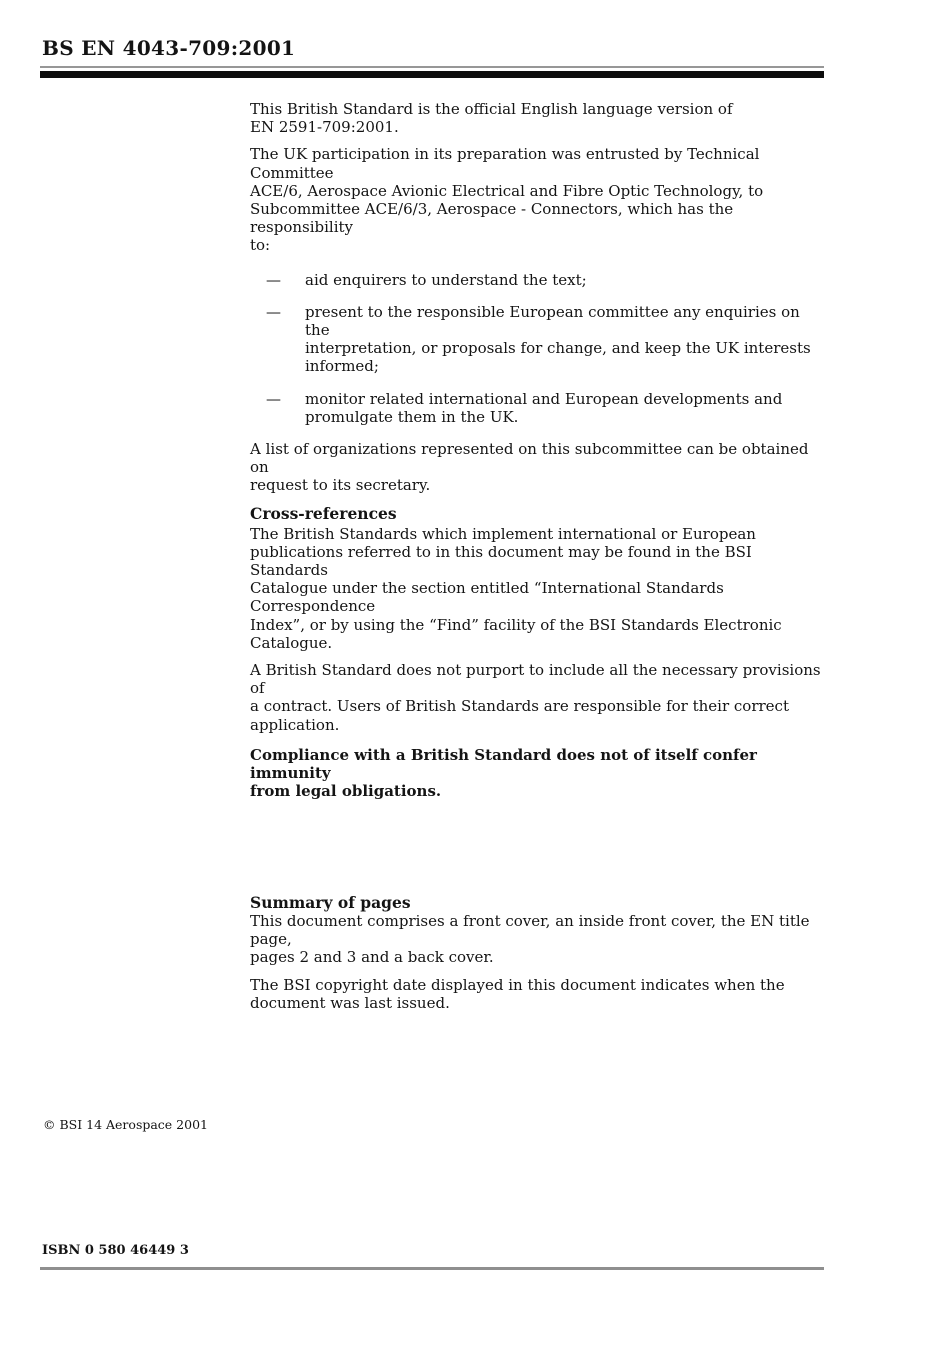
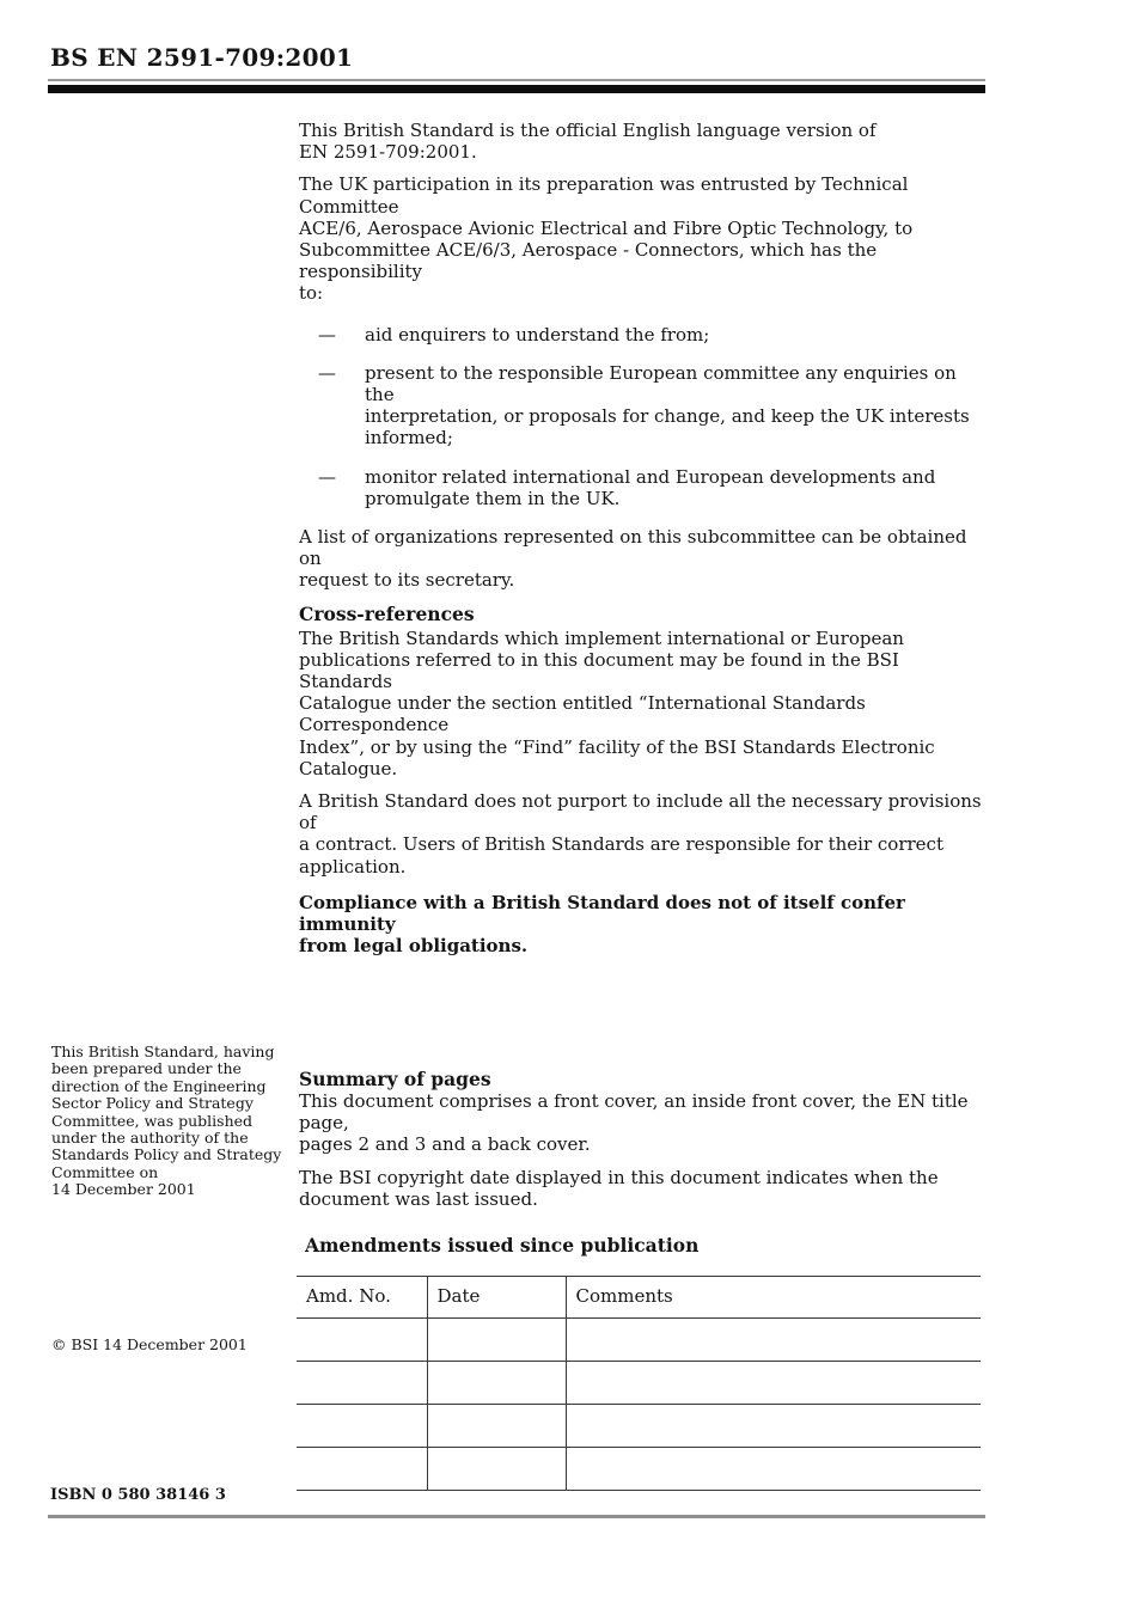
- BS EN 4043-709:2001
+ BS EN 2591-709:2001
  This British Standard is the official English language version of
  EN 2591-709:2001.
  The UK participation in its preparation was entrusted by Technical Committee
  ACE/6, Aerospace Avionic Electrical and Fibre Optic Technology, to
  Subcommittee ACE/6/3, Aerospace - Connectors, which has the responsibility
  to:
  —
- aid enquirers to understand the text;
+ aid enquirers to understand the from;
  —
  present to the responsible European committee any enquiries on the
  interpretation, or proposals for change, and keep the UK interests
  informed;
  —
  monitor related international and European developments and
  promulgate them in the UK.
  A list of organizations represented on this subcommittee can be obtained on
  request to its secretary.
  Cross-references
  The British Standards which implement international or European
  publications referred to in this document may be found in the BSI Standards
  Catalogue under the section entitled “International Standards Correspondence
  Index”, or by using the “Find” facility of the BSI Standards Electronic
  Catalogue.
  A British Standard does not purport to include all the necessary provisions of
  a contract. Users of British Standards are responsible for their correct
  application.
  Compliance with a British Standard does not of itself confer immunity
  from legal obligations.
+ This British Standard, having
+ been prepared under the
+ direction of the Engineering
+ Sector Policy and Strategy
+ Committee, was published
+ under the authority of the
+ Standards Policy and Strategy
+ Committee on
+ 14 December 2001
  Summary of pages
  This document comprises a front cover, an inside front cover, the EN title page,
  pages 2 and 3 and a back cover.
  The BSI copyright date displayed in this document indicates when the
  document was last issued.
+ Amendments issued since publication
+ Amd. No.	Date	Comments
- © BSI 14 Aerospace 2001
+ © BSI 14 December 2001
- ISBN 0 580 46449 3
+ ISBN 0 580 38146 3
